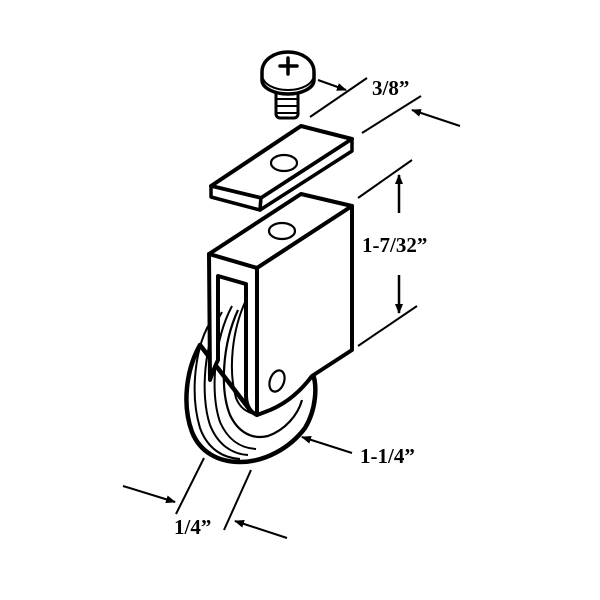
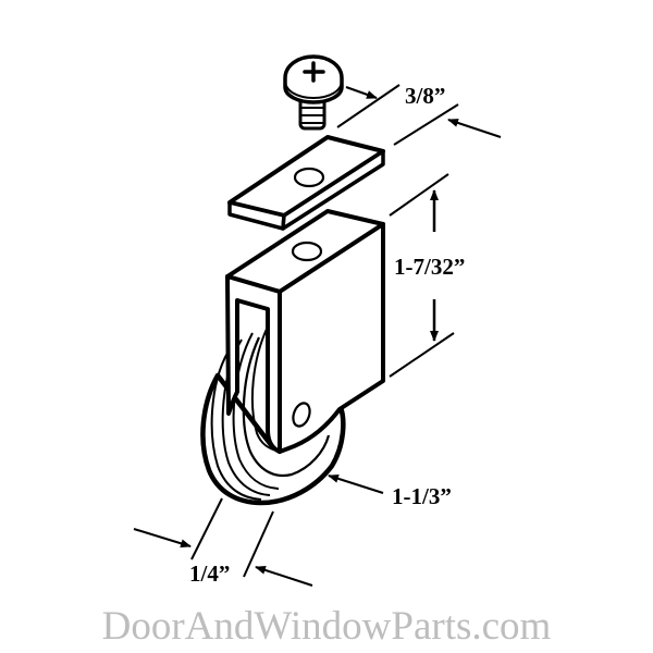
  3/8”
  1-7/32”
- 1-1/4”
+ 1-1/3”
  1/4”
+ DoorAndWindowParts.com
